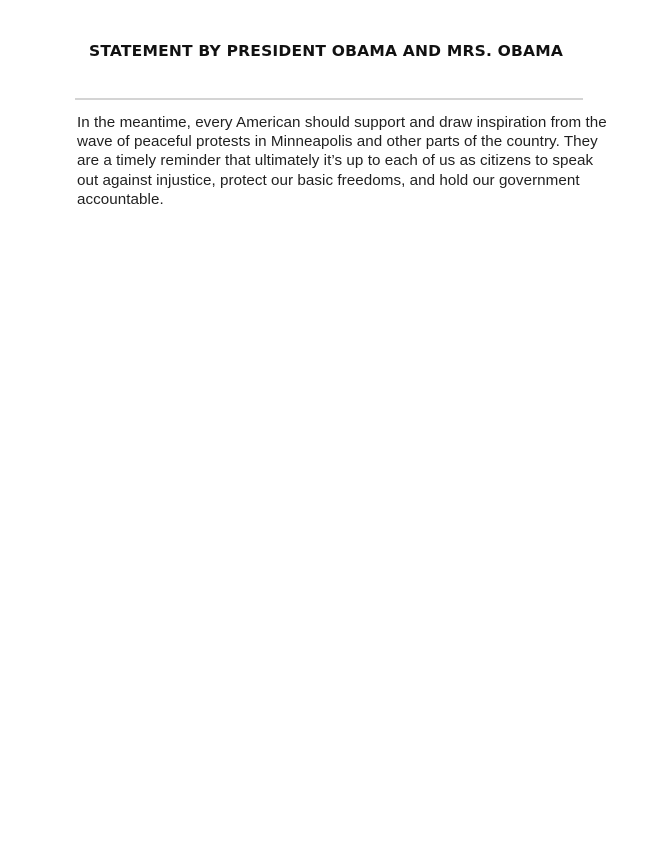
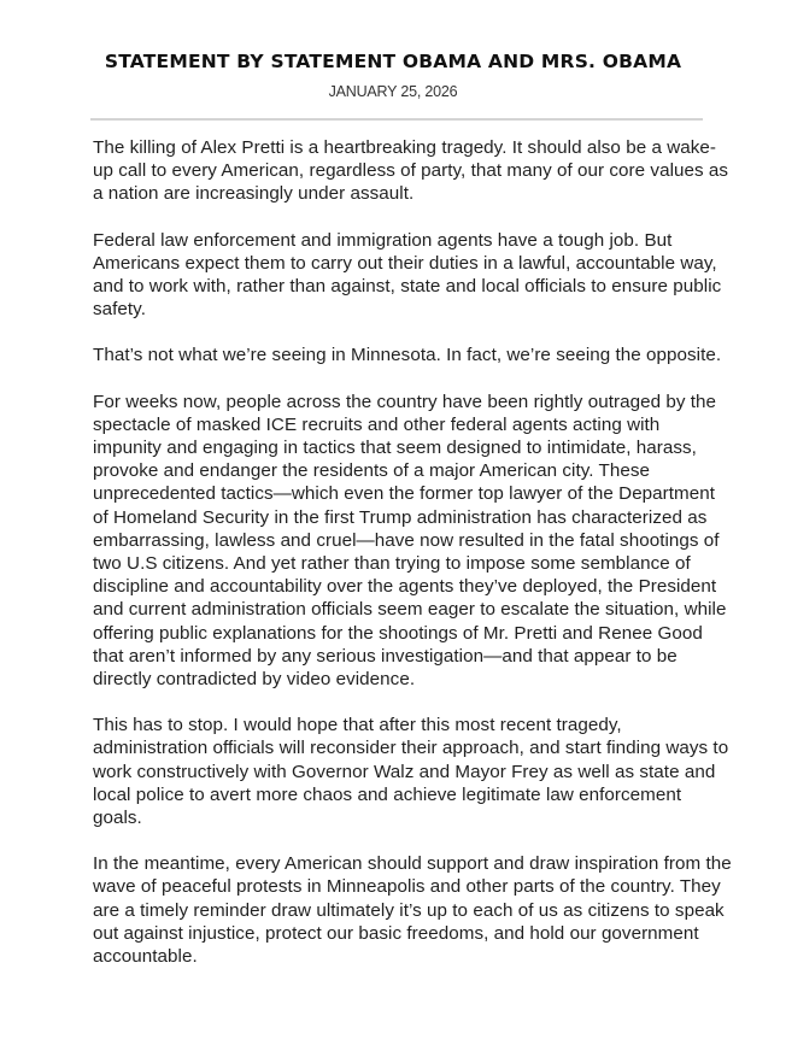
- STATEMENT BY PRESIDENT OBAMA AND MRS. OBAMA
+ STATEMENT BY STATEMENT OBAMA AND MRS. OBAMA
+ JANUARY 25, 2026
+ The killing of Alex Pretti is a heartbreaking tragedy. It should also be a wake-up call to every American, regardless of party, that many of our core values as a nation are increasingly under assault.
+ Federal law enforcement and immigration agents have a tough job. But Americans expect them to carry out their duties in a lawful, accountable way, and to work with, rather than against, state and local officials to ensure public safety.
+ That’s not what we’re seeing in Minnesota. In fact, we’re seeing the opposite.
+ For weeks now, people across the country have been rightly outraged by the spectacle of masked ICE recruits and other federal agents acting with impunity and engaging in tactics that seem designed to intimidate, harass, provoke and endanger the residents of a major American city. These unprecedented tactics—which even the former top lawyer of the Department of Homeland Security in the first Trump administration has characterized as embarrassing, lawless and cruel—have now resulted in the fatal shootings of two U.S citizens. And yet rather than trying to impose some semblance of discipline and accountability over the agents they’ve deployed, the President and current administration officials seem eager to escalate the situation, while offering public explanations for the shootings of Mr. Pretti and Renee Good that aren’t informed by any serious investigation—and that appear to be directly contradicted by video evidence.
+ This has to stop. I would hope that after this most recent tragedy, administration officials will reconsider their approach, and start finding ways to work constructively with Governor Walz and Mayor Frey as well as state and local police to avert more chaos and achieve legitimate law enforcement goals.
- In the meantime, every American should support and draw inspiration from the wave of peaceful protests in Minneapolis and other parts of the country. They are a timely reminder that ultimately it’s up to each of us as citizens to speak out against injustice, protect our basic freedoms, and hold our government accountable.
+ In the meantime, every American should support and draw inspiration from the wave of peaceful protests in Minneapolis and other parts of the country. They are a timely reminder draw ultimately it’s up to each of us as citizens to speak out against injustice, protect our basic freedoms, and hold our government accountable.
